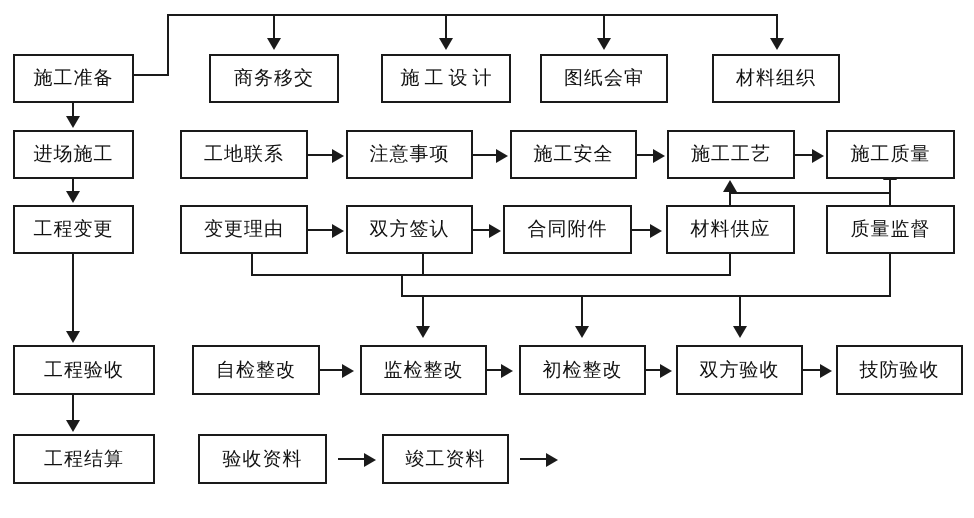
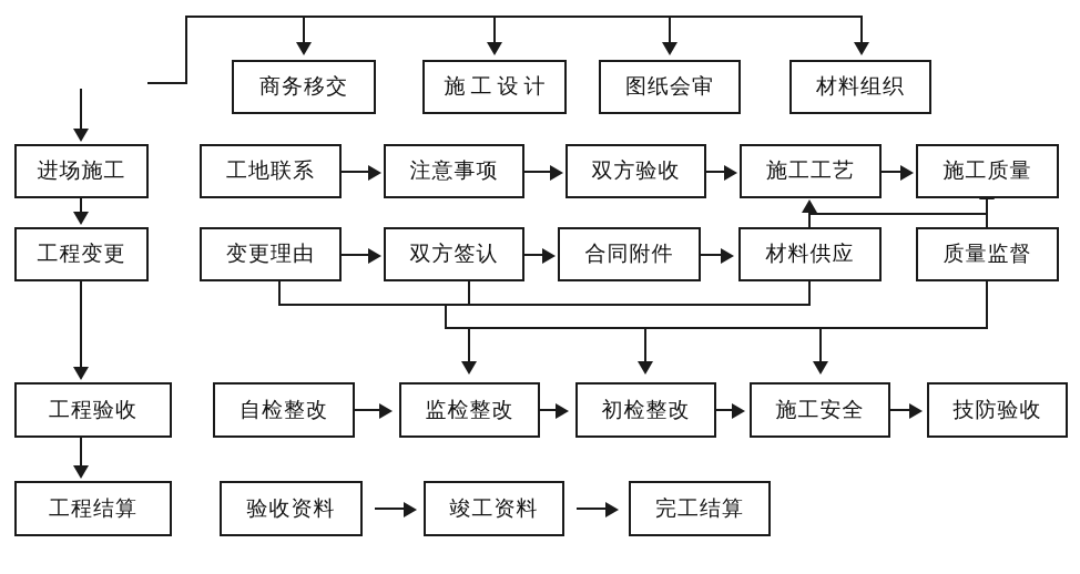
- 施工准备
  商务移交
  施工设计
  图纸会审
  材料组织
  进场施工
  工地联系
  注意事项
- 施工安全
+ 双方验收
  施工工艺
  施工质量
  工程变更
  变更理由
  双方签认
  合同附件
  材料供应
  质量监督
  工程验收
  自检整改
  监检整改
  初检整改
- 双方验收
+ 施工安全
  技防验收
  工程结算
  验收资料
  竣工资料
+ 完工结算
